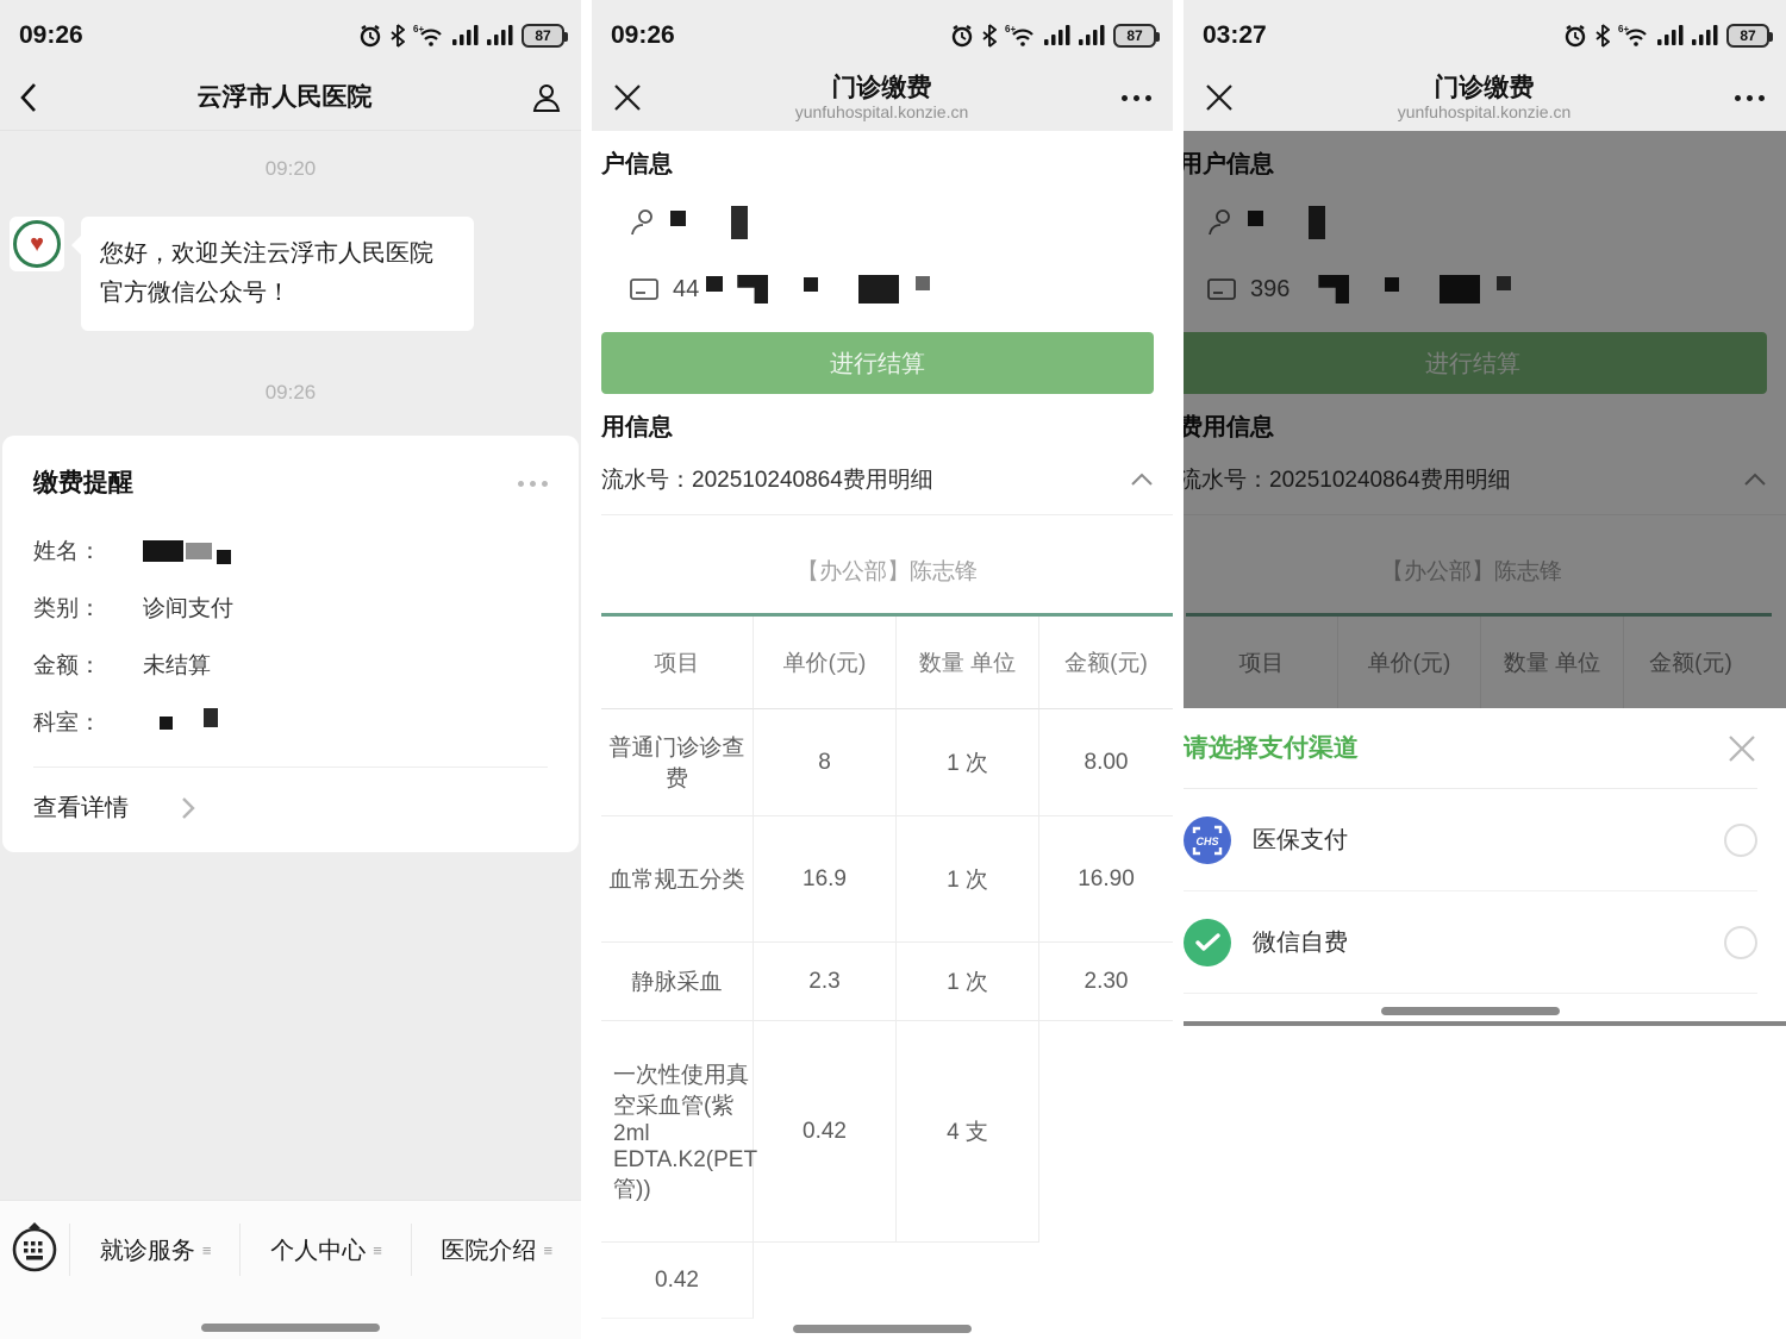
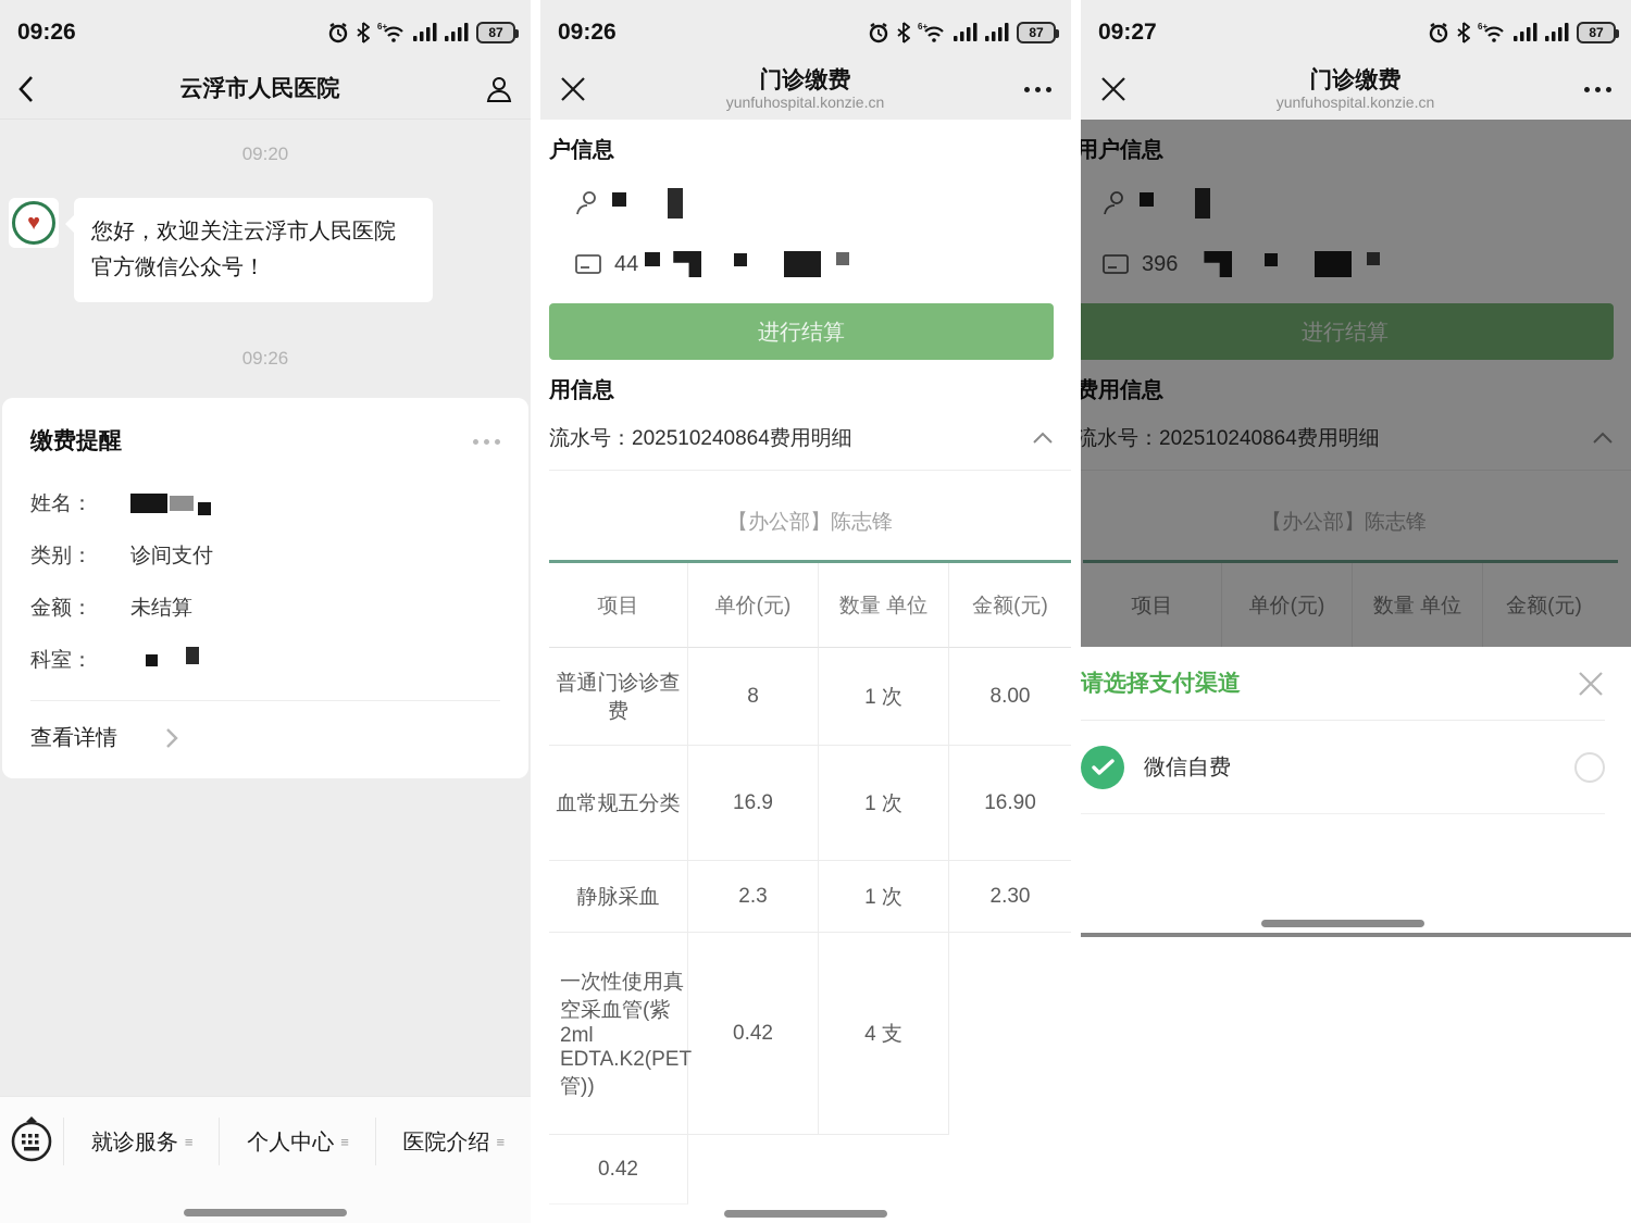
  09:26
  6+
  87
  云浮市人民医院
  09:20
  ♥
  您好，欢迎关注云浮市人民医院官方微信公众号！
  09:26
  缴费提醒
  姓名：
  类别：
  诊间支付
  金额：
  未结算
  科室：
  查看详情
  就诊服务
  ≡
  个人中心
  ≡
  医院介绍
  ≡
  09:26
  6+
  87
  门诊缴费
  yunfuhospital.konzie.cn
  户信息
  44
  进行结算
  用信息
  流水号：202510240864费用明细
  【办公部】陈志锋
  项目
  单价(元)
  数量 单位
  金额(元)
  普通门诊诊查费
  8
  1 次
  8.00
  血常规五分类
  16.9
  1 次
  16.90
  静脉采血
  2.3
  1 次
  2.30
  一次性使用真空采血管(紫2ml EDTA.K2(PET管))
  0.42
  4 支
  0.42
- 03:27
+ 09:27
  6+
  87
  门诊缴费
  yunfuhospital.konzie.cn
  用户信息
  396
  进行结算
  费用信息
  流水号：202510240864费用明细
  【办公部】陈志锋
  项目
  单价(元)
  数量 单位
  金额(元)
  请选择支付渠道
- CHS
- 医保支付
  微信自费
